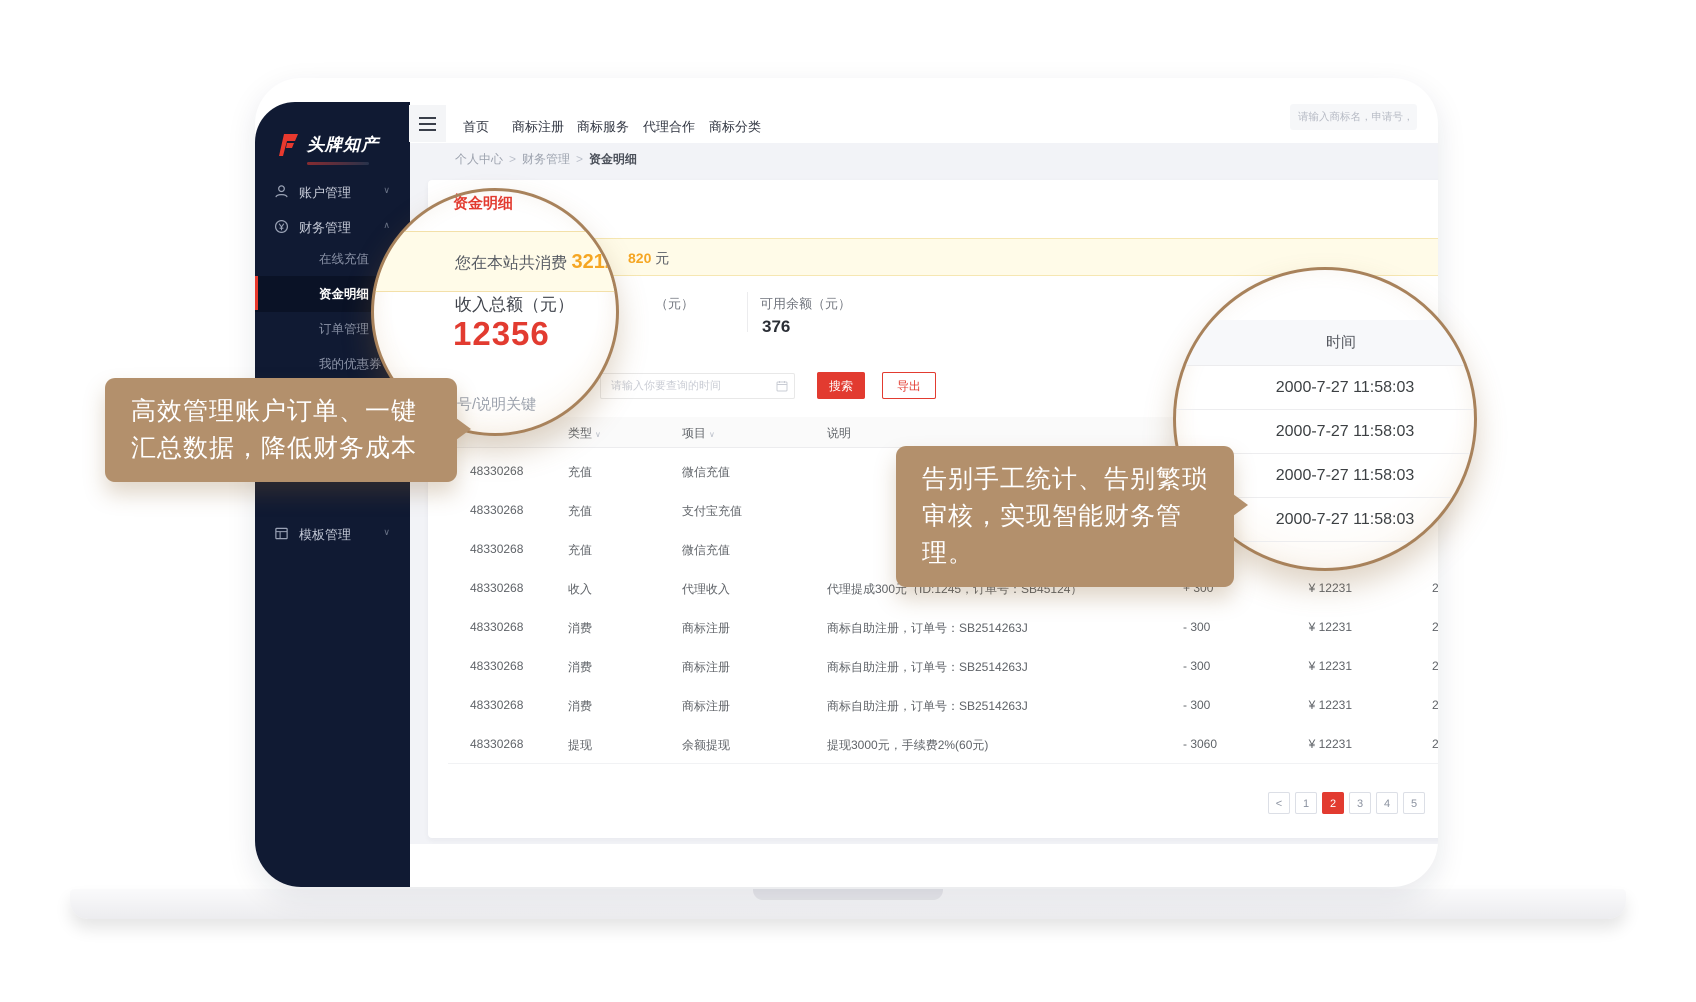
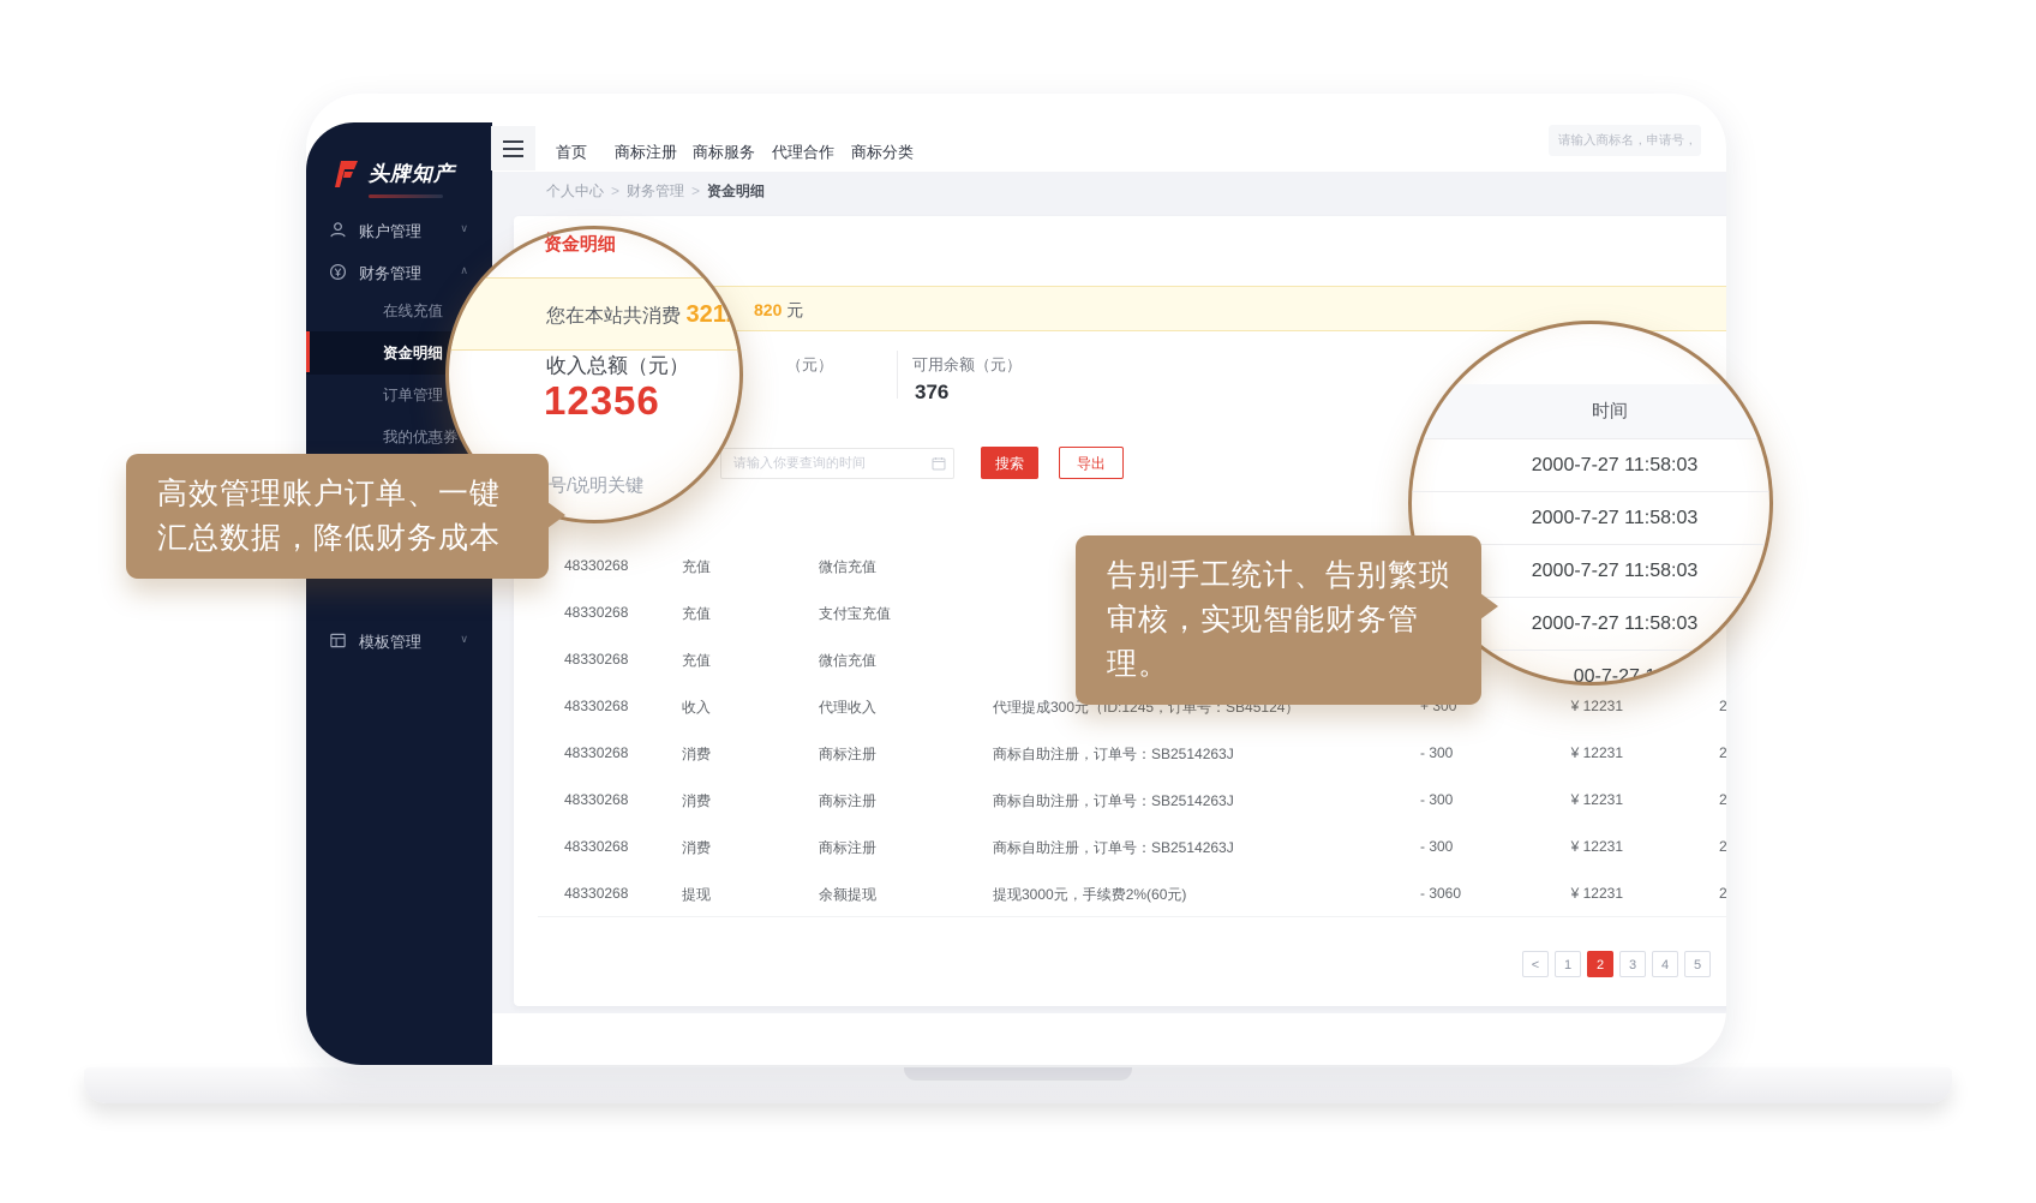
  头牌知产
  账户管理
  ∨
  财务管理
  ∧
  在线充值
  资金明细
  订单管理
  我的优惠券
  模板管理
  ∨
  首页
  商标注册
  商标服务
  代理合作
  商标分类
  请输入商标名，申请号，
  个人中心 > 财务管理 > 资金明细
  （元）
  可用余额（元）
  376
  请输入你要查询的时间
  搜索
  导出
- 类型 ∨
- 项目 ∨
- 说明
  48330268
  充值
  微信充值
  48330268
  充值
  支付宝充值
  48330268
  充值
  微信充值
  48330268
  收入
  代理收入
  代理提成300元（ID:1245，订单号：SB45124）
  + 300
  ¥ 12231
  48330268
  消费
  商标注册
  商标自助注册，订单号：SB2514263J
  - 300
  ¥ 12231
  48330268
  消费
  商标注册
  商标自助注册，订单号：SB2514263J
  - 300
  ¥ 12231
  48330268
  消费
  商标注册
  商标自助注册，订单号：SB2514263J
  - 300
  ¥ 12231
  48330268
  提现
  余额提现
  提现3000元，手续费2%(60元)
  - 3060
  ¥ 12231
  <
  1
  2
  3
  4
  5
  资金明细
  您在本站共消费 3212
  收入总额（元）
  12356
  号/说明关键
  时间
  2000-7-27 11:58:03
  2000-7-27 11:58:03
  2000-7-27 11:58:03
  2000-7-27 11:58:03
+ 00-7-27 1
  高效管理账户订单、一键汇总数据，降低财务成本
  告别手工统计、告别繁琐审核，实现智能财务管理。
